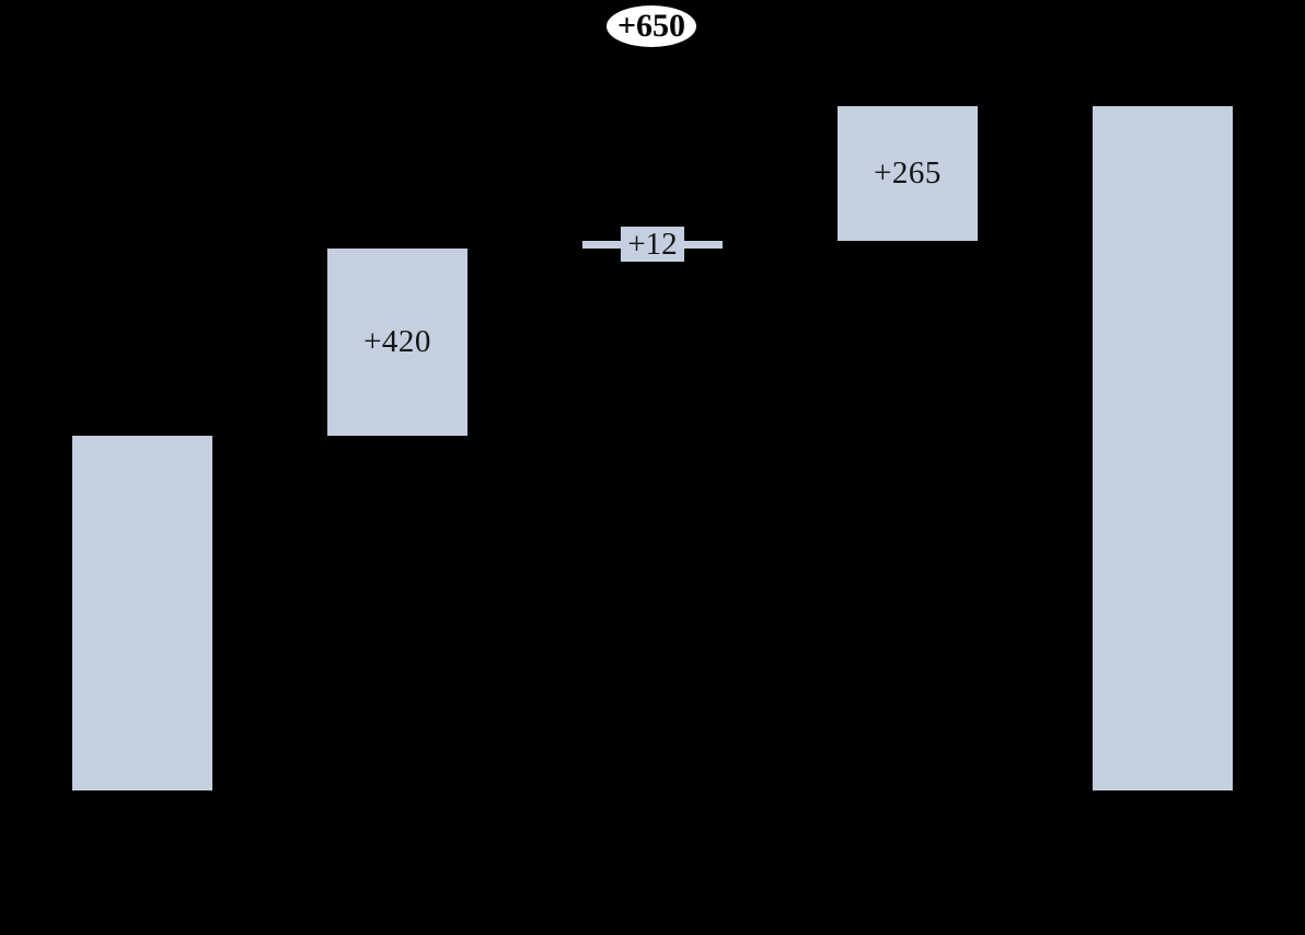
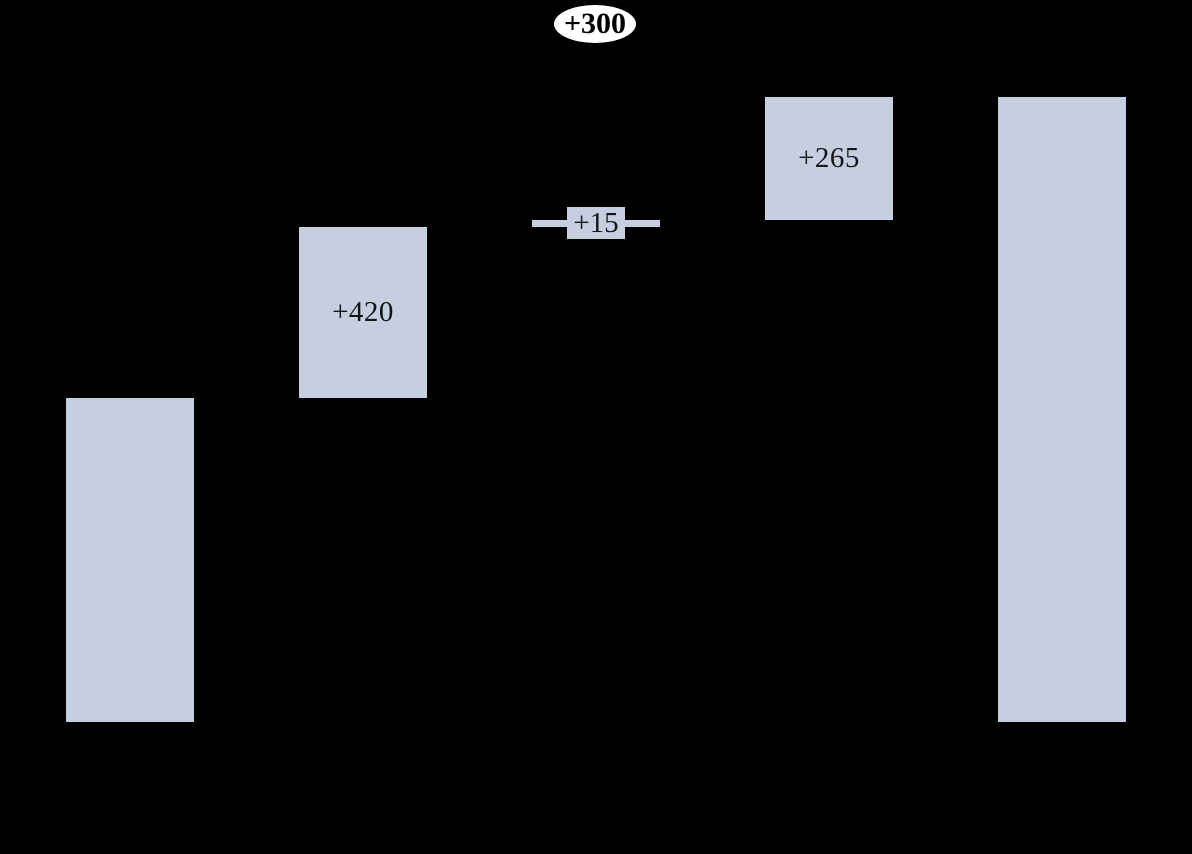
- +650
+ +300
  +420
- +12
+ +15
  +265
